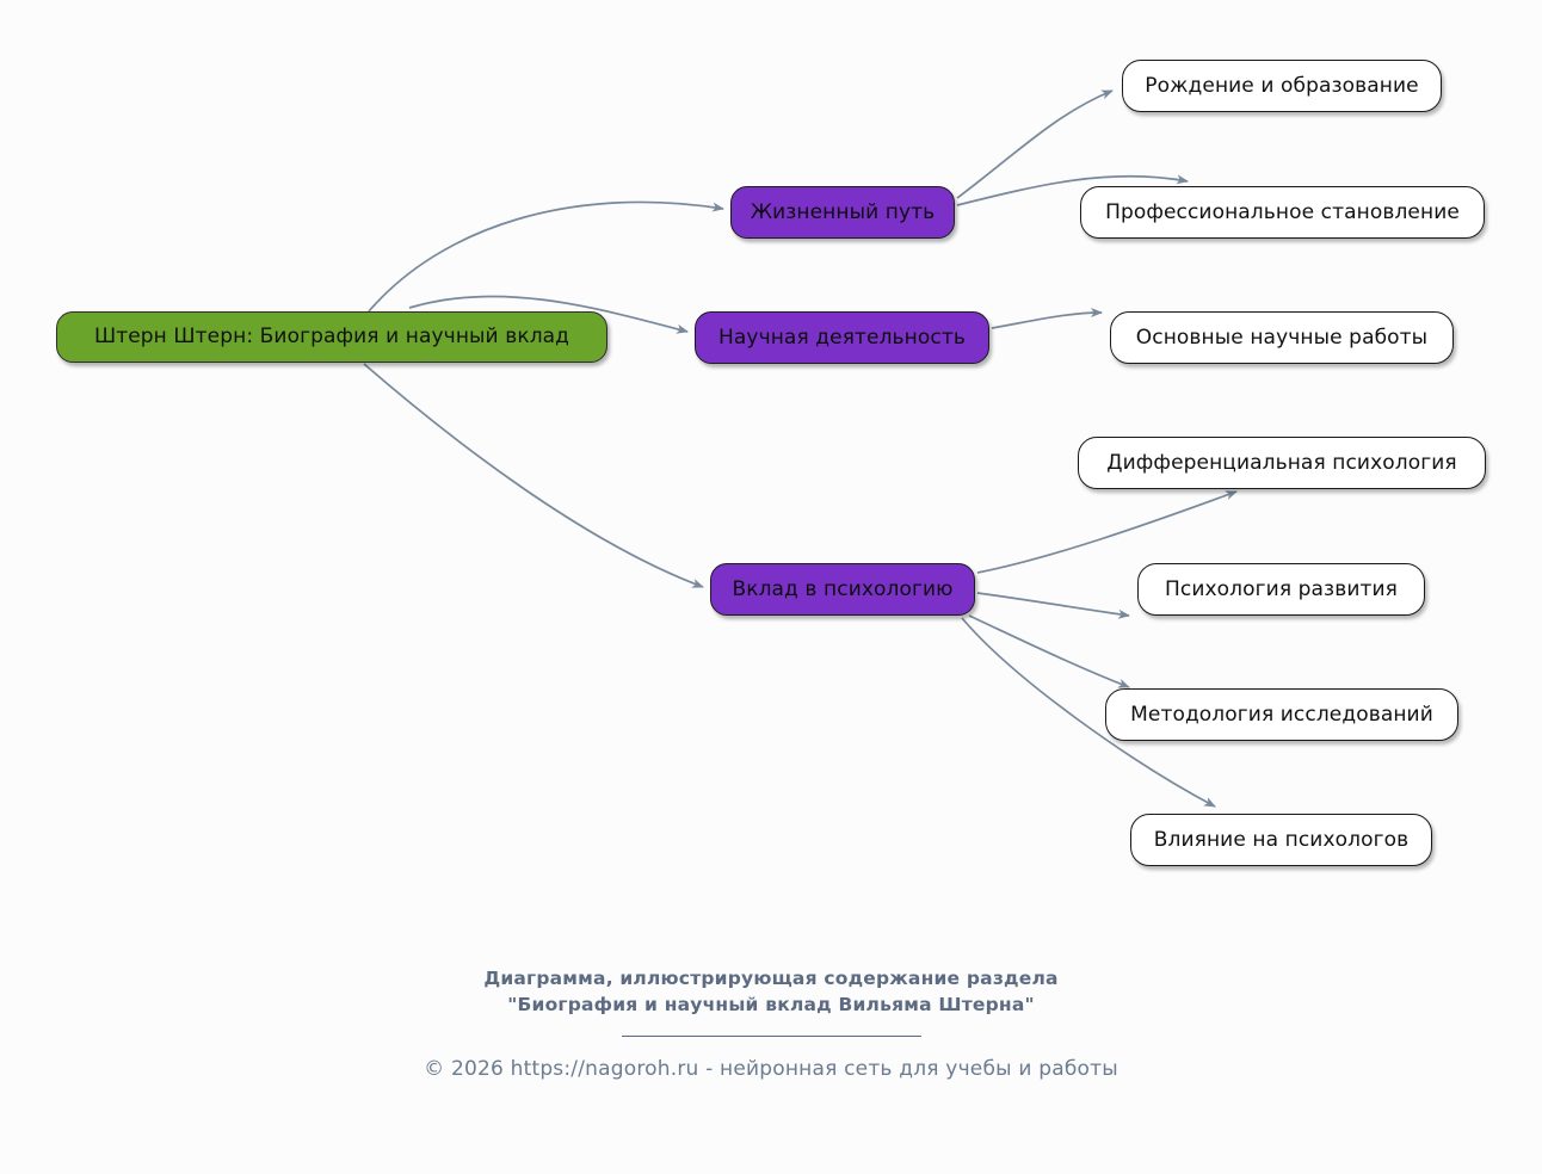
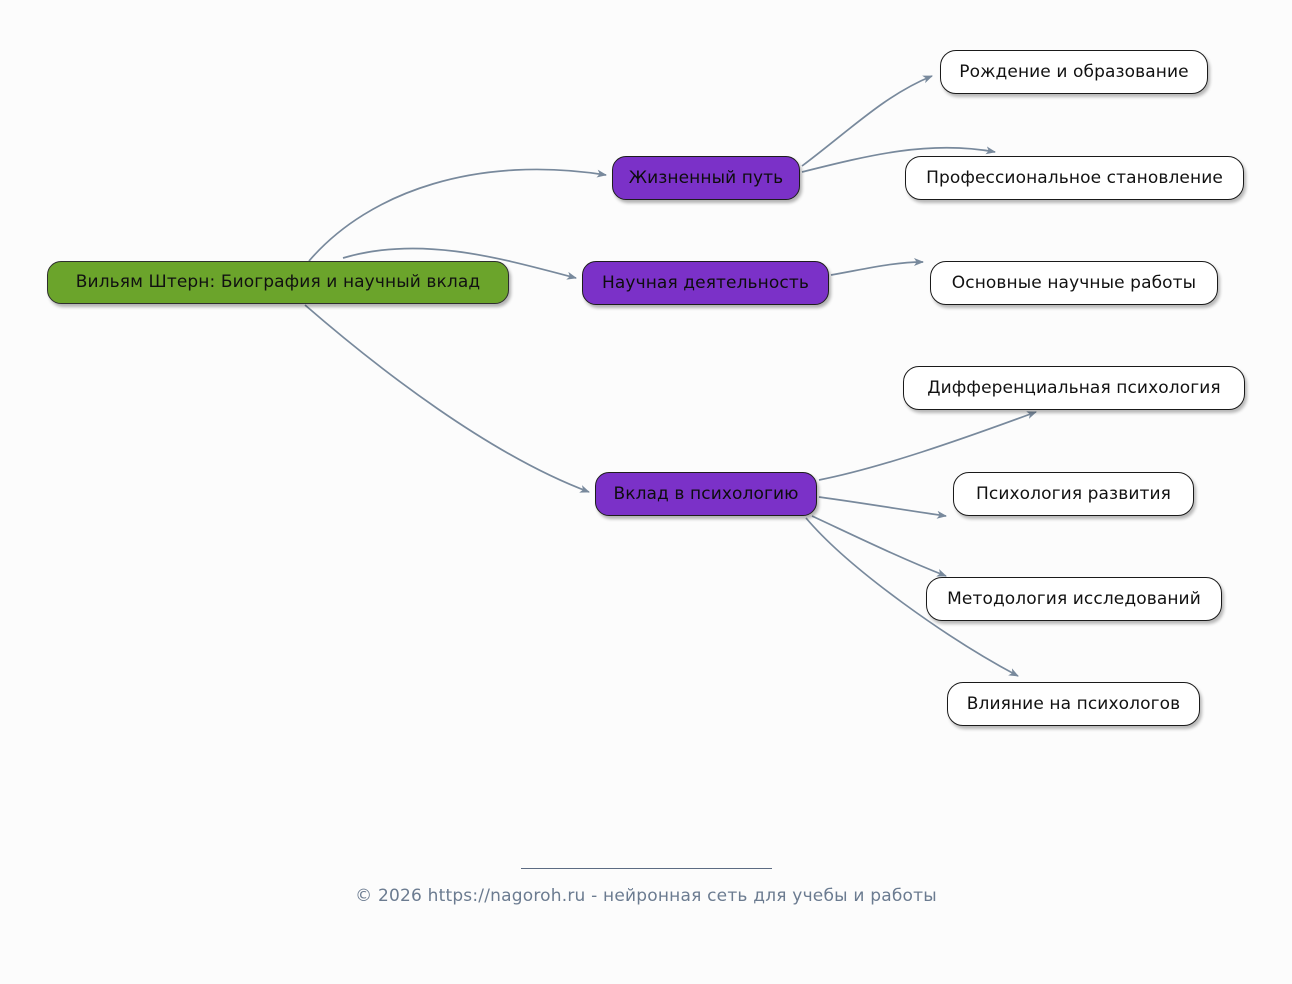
- Штерн Штерн: Биография и научный вклад
+ Вильям Штерн: Биография и научный вклад
  Жизненный путь
  Рождение и образование
  Профессиональное становление
  Научная деятельность
  Основные научные работы
  Вклад в психологию
  Дифференциальная психология
  Психология развития
  Методология исследований
  Влияние на психологов
- Диаграмма, иллюстрирующая содержание раздела
- "Биография и научный вклад Вильяма Штерна"
  © 2026 https://nagoroh.ru - нейронная сеть для учебы и работы
